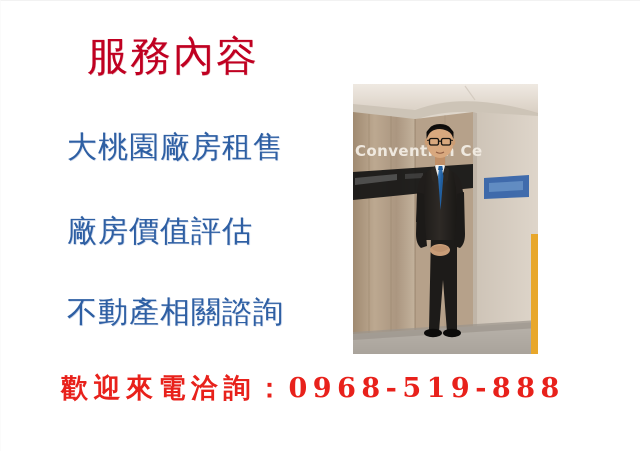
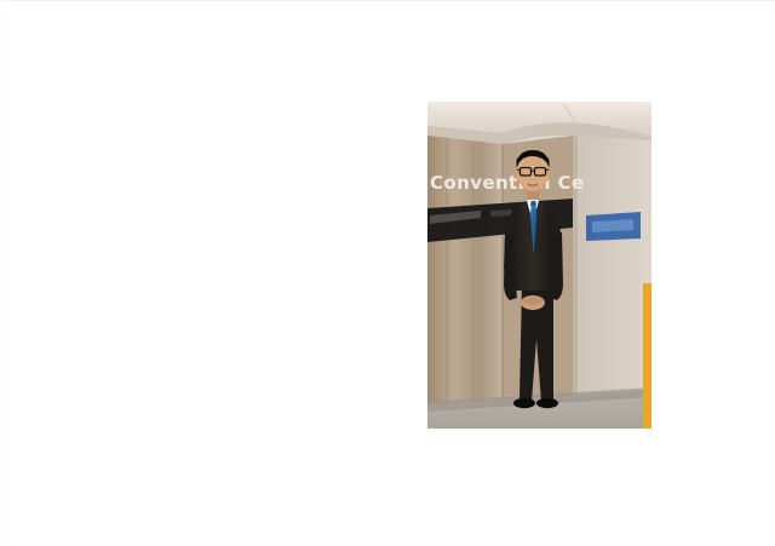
- 服務內容
- 大桃園廠房租售
- 廠房價值評估
- 不動產相關諮詢
- 歡迎來電洽詢：0968-519-888
  Convent Ce
